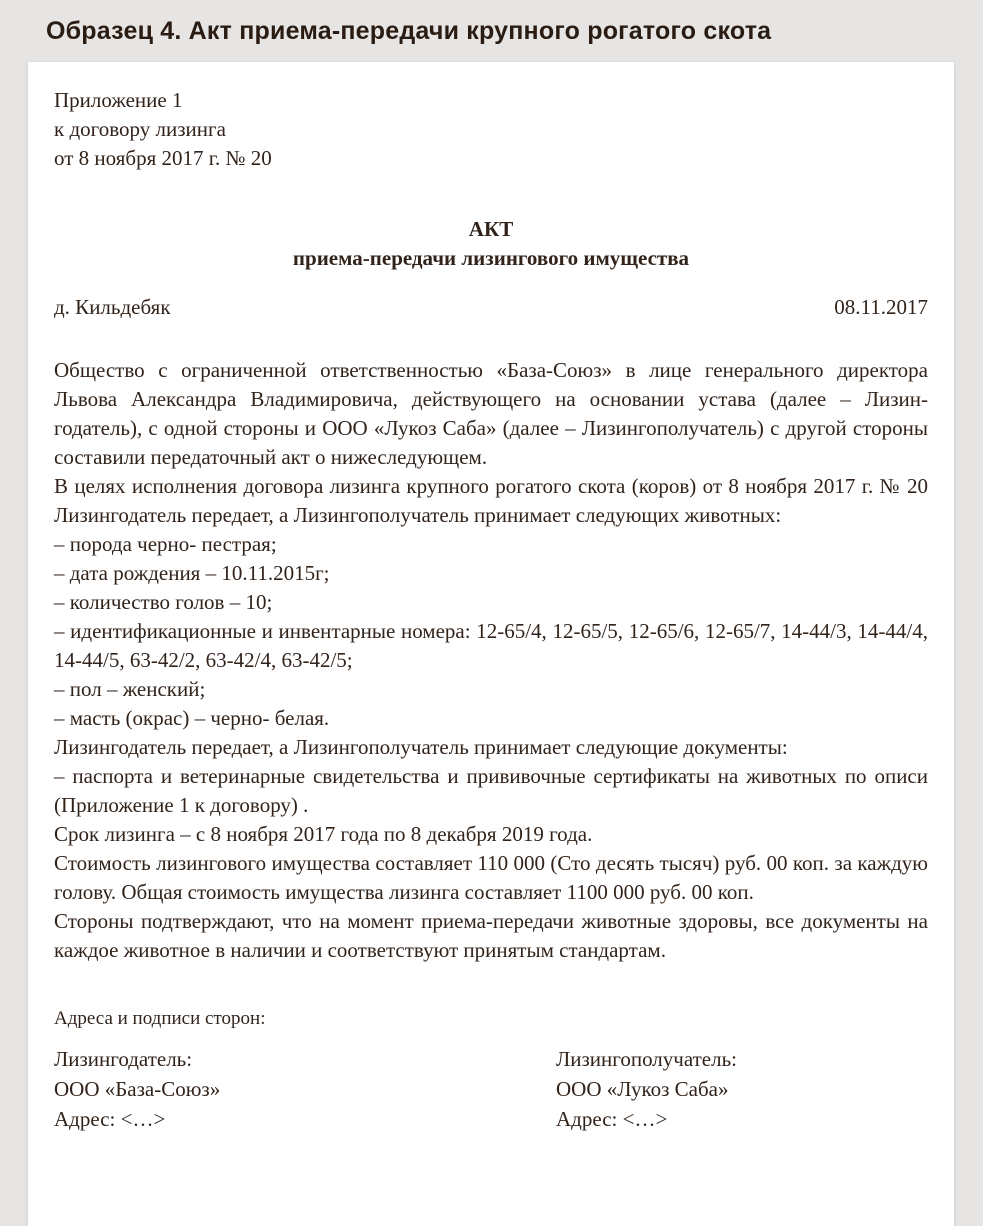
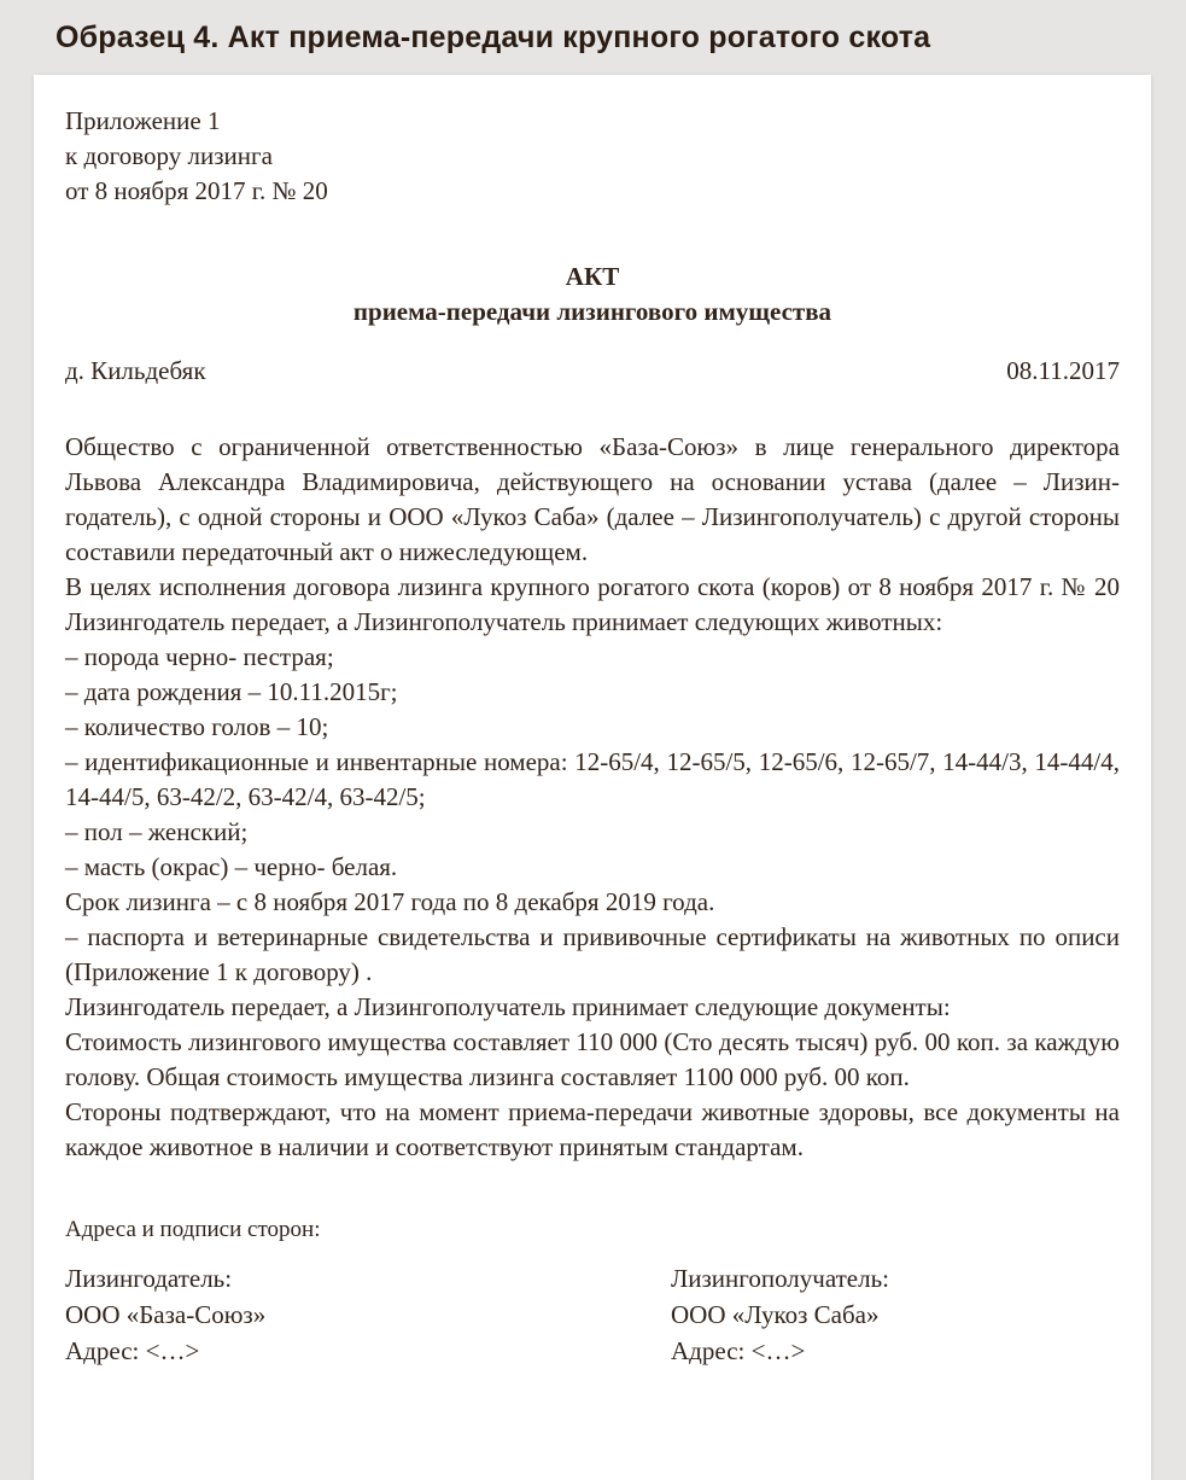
  Образец 4. Акт приема-передачи крупного рогатого скота
  Приложение 1
  к договору лизинга
  от 8 ноября 2017 г. № 20
  АКТ
  приема-передачи лизингового имущества
  д. Кильдебяк
  08.11.2017
  Общество с ограниченной ответственностью «База-Союз» в лице генерального директора Львова Александра Владимировича, действующего на основании устава (далее – Лизин­годатель), с одной стороны и ООО «Лукоз Саба» (далее – Лизингополучатель) с другой стороны составили передаточный акт о нижеследующем.
  В целях исполнения договора лизинга крупного рогатого скота (коров) от 8 ноября 2017 г. № 20 Лизингодатель передает, а Лизингополучатель принимает следующих животных:
  – порода черно- пестрая;
  – дата рождения – 10.11.2015г;
  – количество голов – 10;
  – идентификационные и инвентарные номера: 12-65/4, 12-65/5, 12-65/6, 12-65/7, 14-44/3, 14-44/4, 14-44/5, 63-42/2, 63-42/4, 63-42/5;
  – пол – женский;
  – масть (окрас) – черно- белая.
- Лизингодатель передает, а Лизингополучатель принимает следующие документы:
+ Срок лизинга – с 8 ноября 2017 года по 8 декабря 2019 года.
  – паспорта и ветеринарные свидетельства и прививочные сертификаты на животных по описи (Приложение 1 к договору) .
- Срок лизинга – с 8 ноября 2017 года по 8 декабря 2019 года.
+ Лизингодатель передает, а Лизингополучатель принимает следующие документы:
  Стоимость лизингового имущества составляет 110 000 (Сто десять тысяч) руб. 00 коп. за каждую голову. Общая стоимость имущества лизинга составляет 1100 000 руб. 00 коп.
  Стороны подтверждают, что на момент приема-передачи животные здоровы, все докумен­ты на каждое животное в наличии и соответствуют принятым стандартам.
  Адреса и подписи сторон:
  Лизингодатель:
  ООО «База-Союз»
  Адрес: <…>
  Лизингополучатель:
  ООО «Лукоз Саба»
  Адрес: <…>
